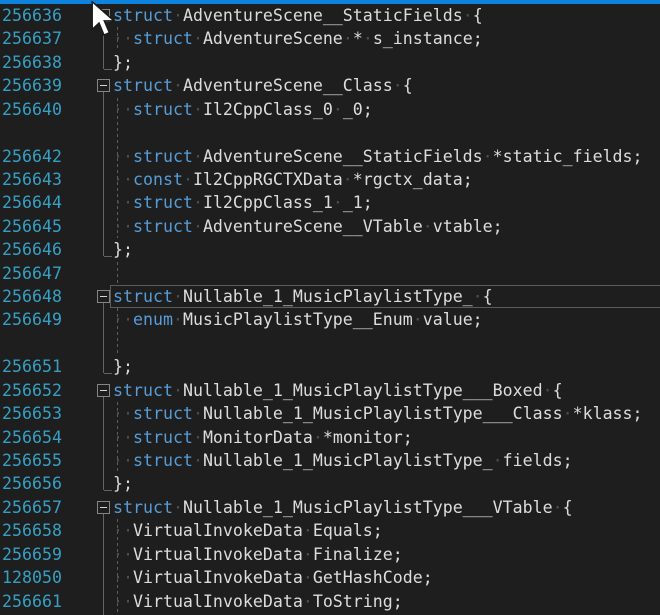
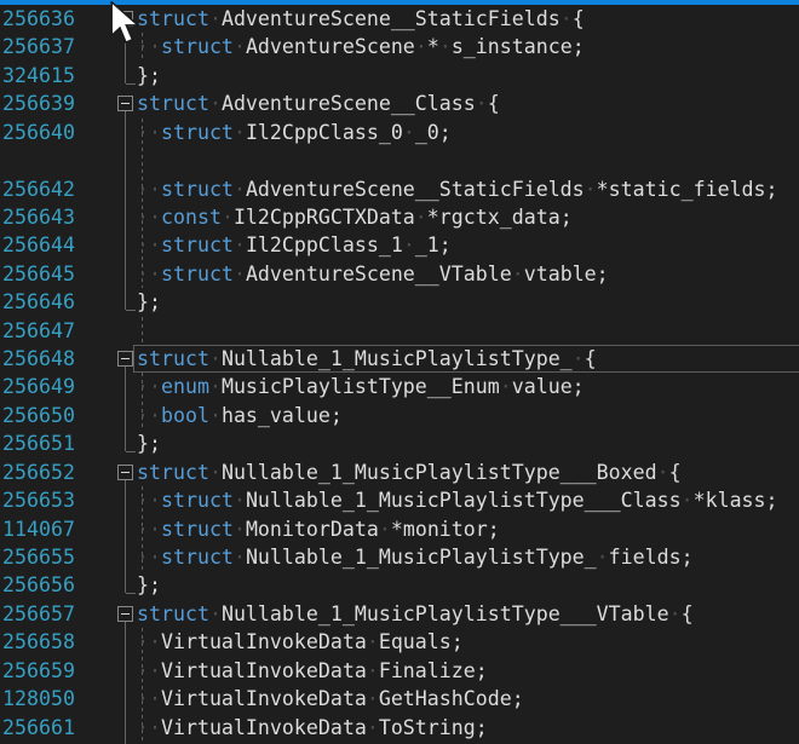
  256636
  struct·AdventureScene__StaticFields·{
  256637
  ··struct·AdventureScene·*·s_instance;
- 256638
+ 324615
  };
  256639
  struct·AdventureScene__Class·{
  256640
  ··struct·Il2CppClass_0·_0;
  256642
  ··struct·AdventureScene__StaticFields·*static_fields;
  256643
  ··const·Il2CppRGCTXData·*rgctx_data;
  256644
  ··struct·Il2CppClass_1·_1;
  256645
  ··struct·AdventureScene__VTable·vtable;
  256646
  };
  256647
  256648
  struct·Nullable_1_MusicPlaylistType_·{
  256649
  ··enum·MusicPlaylistType__Enum·value;
+ 256650
+ ··bool·has_value;
  256651
  };
  256652
  struct·Nullable_1_MusicPlaylistType___Boxed·{
  256653
  ··struct·Nullable_1_MusicPlaylistType___Class·*klass;
- 256654
+ 114067
  ··struct·MonitorData·*monitor;
  256655
  ··struct·Nullable_1_MusicPlaylistType_·fields;
  256656
  };
  256657
  struct·Nullable_1_MusicPlaylistType___VTable·{
  256658
  ··VirtualInvokeData·Equals;
  256659
  ··VirtualInvokeData·Finalize;
  128050
  ··VirtualInvokeData·GetHashCode;
  256661
  ··VirtualInvokeData·ToString;
